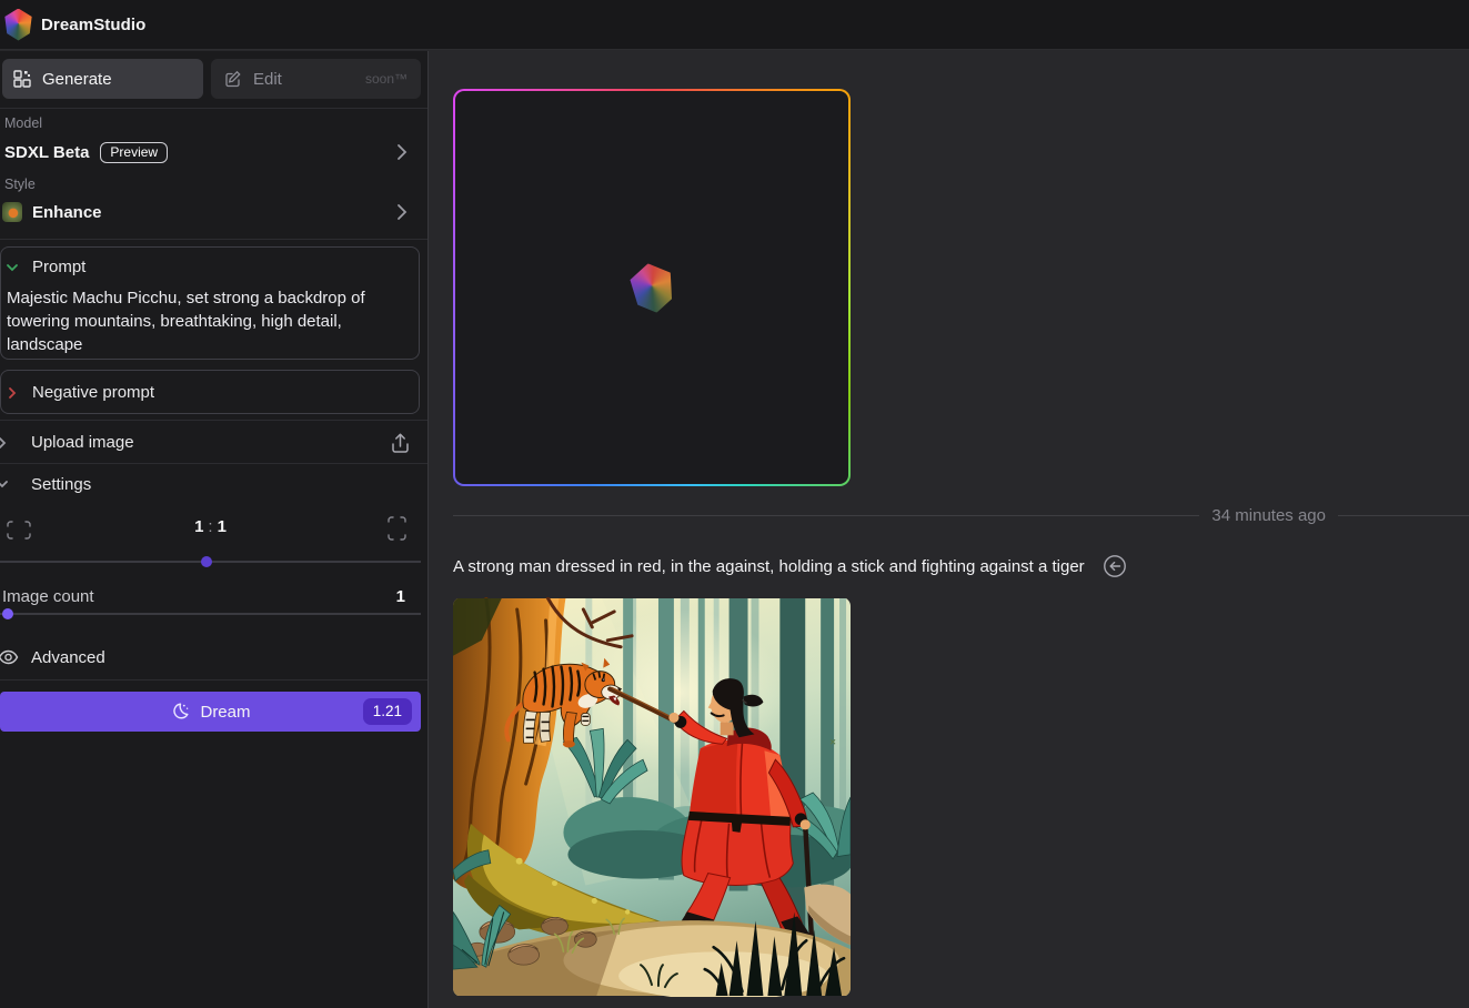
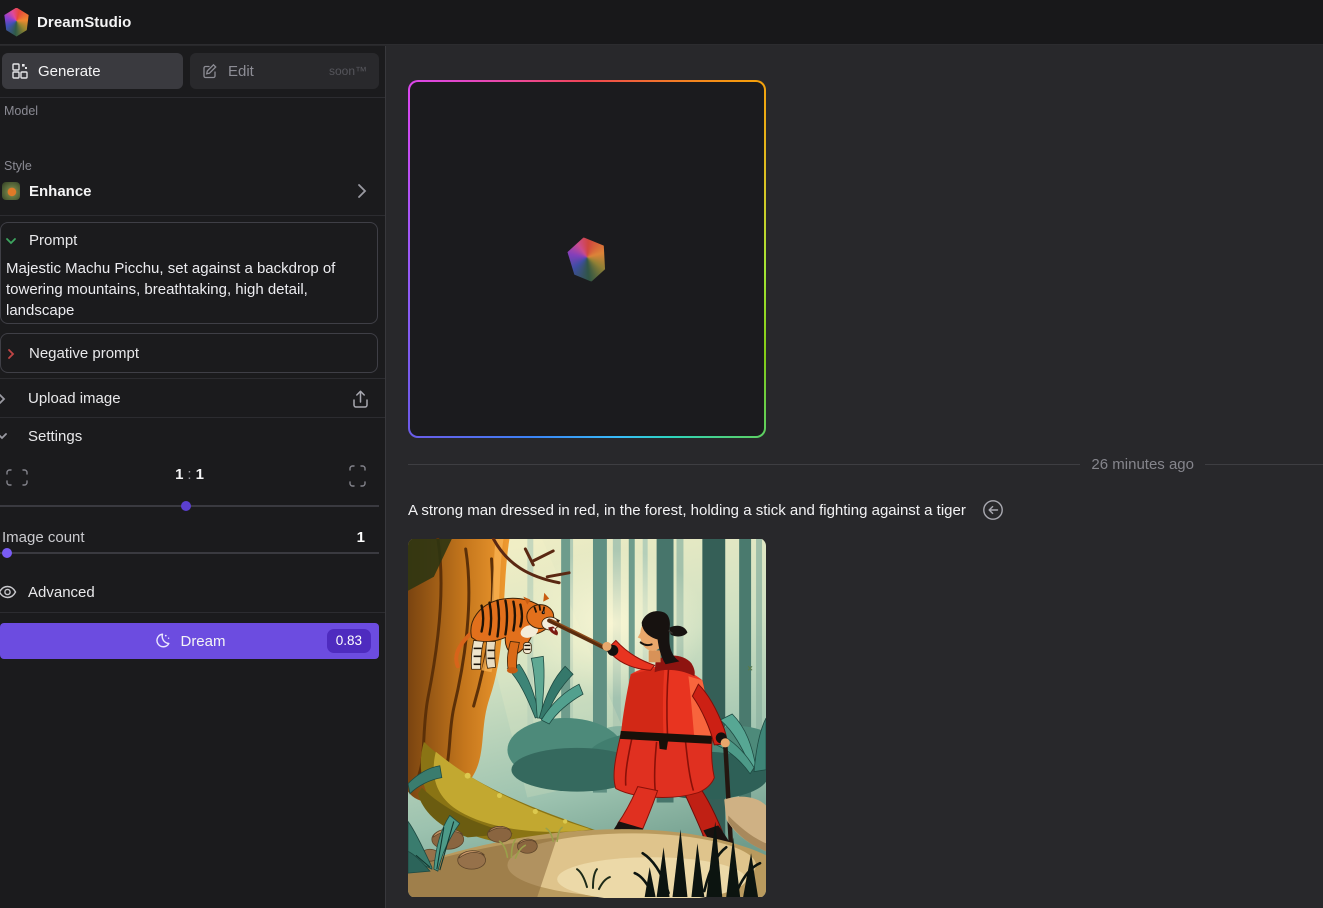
  DreamStudio
  Generate
  Edit
  soon™
  Model
- SDXL Beta
- Preview
  Style
  Enhance
  Prompt
- Majestic Machu Picchu, set strong a backdrop of towering mountains, breathtaking, high detail, landscape
+ Majestic Machu Picchu, set against a backdrop of towering mountains, breathtaking, high detail, landscape
  Negative prompt
  Upload image
  Settings
  1 : 1
  Image count
  1
  Advanced
  Dream
- 1.21
+ 0.83
- 34 minutes ago
+ 26 minutes ago
- A strong man dressed in red, in the against, holding a stick and fighting against a tiger
+ A strong man dressed in red, in the forest, holding a stick and fighting against a tiger
